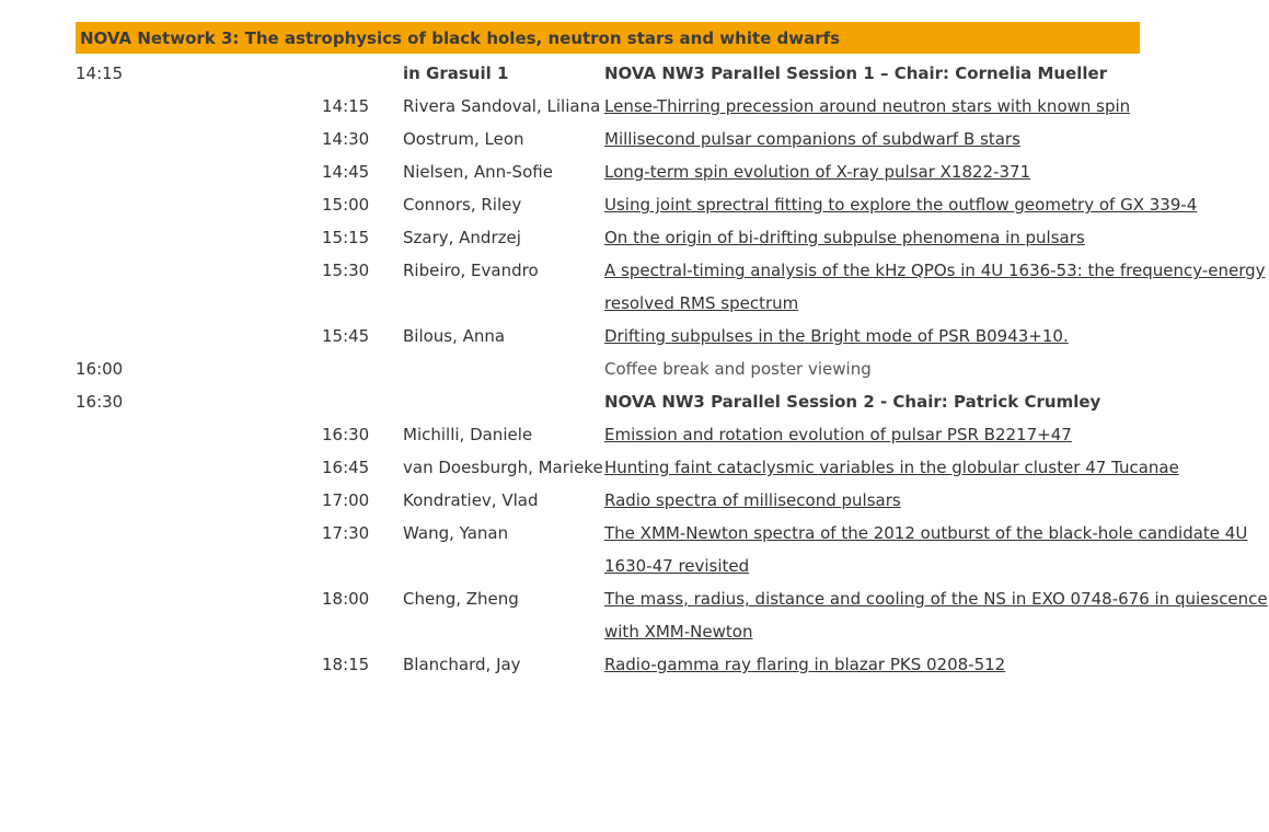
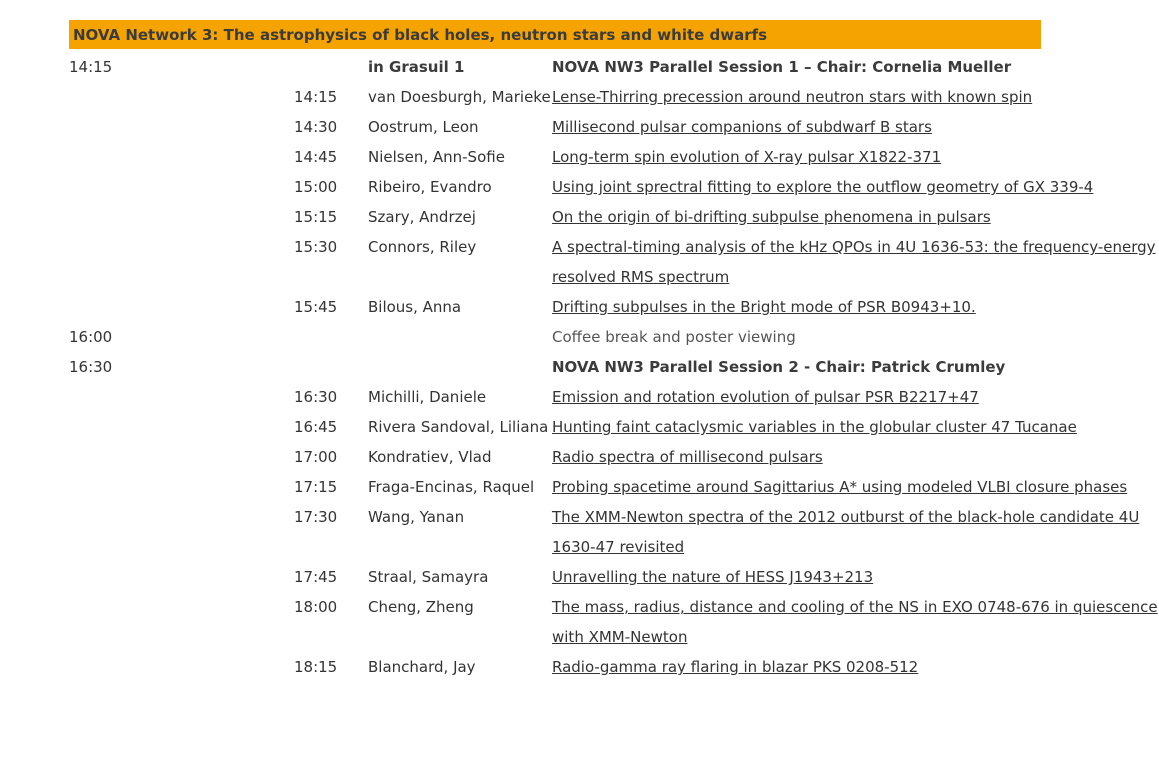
  NOVA Network 3: The astrophysics of black holes, neutron stars and white dwarfs
  14:15		in Grasuil 1	NOVA NW3 Parallel Session 1 – Chair: Cornelia Mueller
- 	14:15	Rivera Sandoval, Liliana	Lense-Thirring precession around neutron stars with known spin
+ 	14:15	van Doesburgh, Marieke	Lense-Thirring precession around neutron stars with known spin
  	14:30	Oostrum, Leon	Millisecond pulsar companions of subdwarf B stars
  	14:45	Nielsen, Ann-Sofie	Long-term spin evolution of X-ray pulsar X1822-371
- 	15:00	Connors, Riley	Using joint sprectral fitting to explore the outflow geometry of GX 339-4
+ 	15:00	Ribeiro, Evandro	Using joint sprectral fitting to explore the outflow geometry of GX 339-4
  	15:15	Szary, Andrzej	On the origin of bi-drifting subpulse phenomena in pulsars
- 	15:30	Ribeiro, Evandro	A spectral-timing analysis of the kHz QPOs in 4U 1636-53: the frequency-energy resolved RMS spectrum
+ 	15:30	Connors, Riley	A spectral-timing analysis of the kHz QPOs in 4U 1636-53: the frequency-energy resolved RMS spectrum
  	15:45	Bilous, Anna	Drifting subpulses in the Bright mode of PSR B0943+10.
  16:00			Coffee break and poster viewing
  16:30			NOVA NW3 Parallel Session 2 - Chair: Patrick Crumley
  	16:30	Michilli, Daniele	Emission and rotation evolution of pulsar PSR B2217+47
- 	16:45	van Doesburgh, Marieke	Hunting faint cataclysmic variables in the globular cluster 47 Tucanae
+ 	16:45	Rivera Sandoval, Liliana	Hunting faint cataclysmic variables in the globular cluster 47 Tucanae
  	17:00	Kondratiev, Vlad	Radio spectra of millisecond pulsars
+ 	17:15	Fraga-Encinas, Raquel	Probing spacetime around Sagittarius A* using modeled VLBI closure phases
  	17:30	Wang, Yanan	The XMM-Newton spectra of the 2012 outburst of the black-hole candidate 4U 1630-47 revisited
+ 	17:45	Straal, Samayra	Unravelling the nature of HESS J1943+213
  	18:00	Cheng, Zheng	The mass, radius, distance and cooling of the NS in EXO 0748-676 in quiescence with XMM-Newton
  	18:15	Blanchard, Jay	Radio-gamma ray flaring in blazar PKS 0208-512
